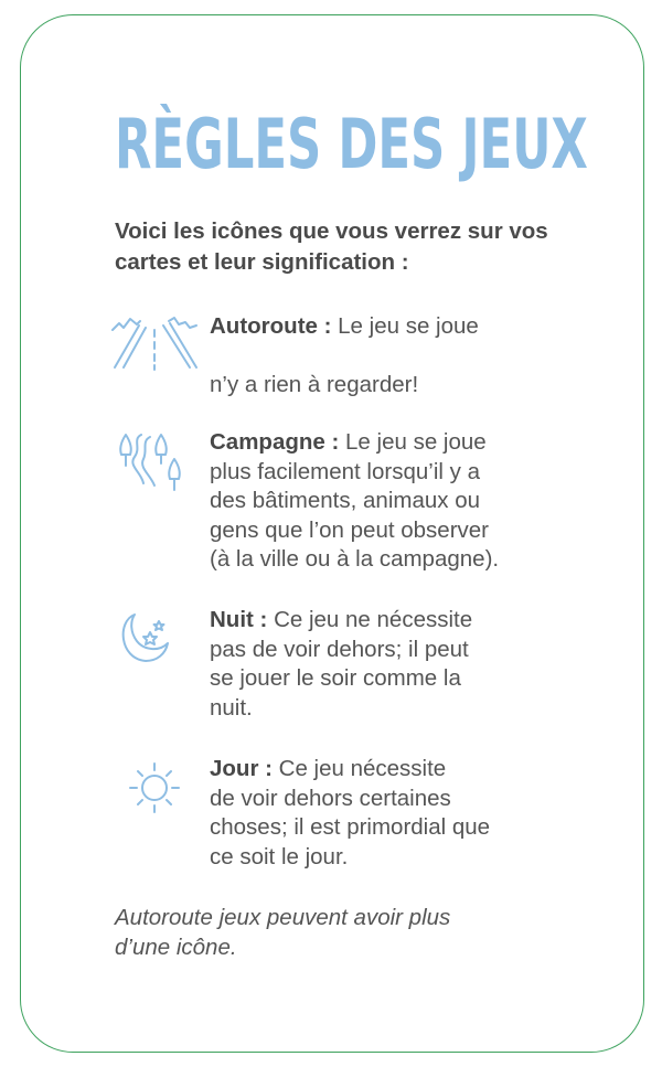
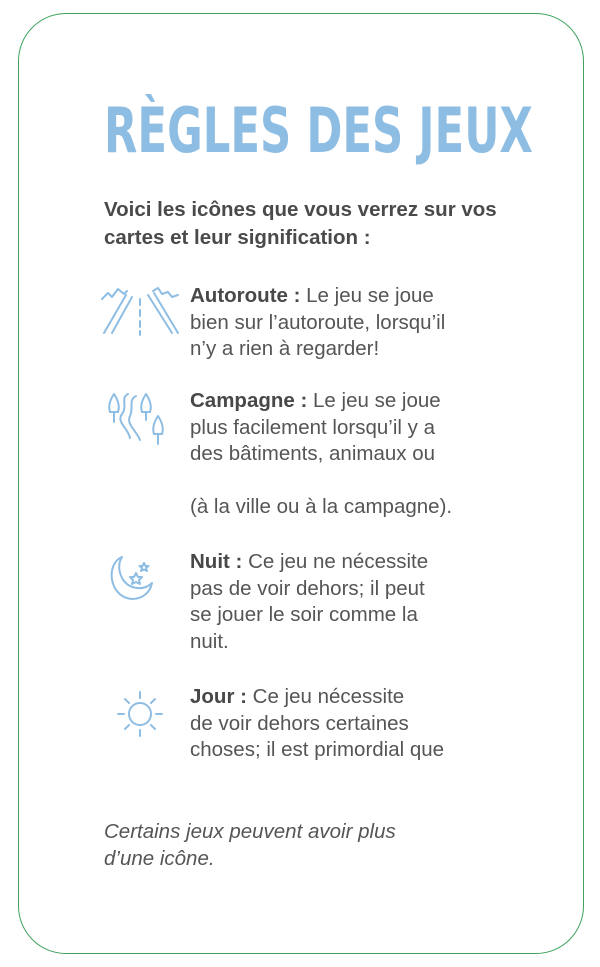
  RÈGLES DES JEUX
  Voici les icônes que vous verrez sur vos cartes et leur signification :
  Autoroute : Le jeu se joue
+ bien sur l’autoroute, lorsqu’il
  n’y a rien à regarder!
  Campagne : Le jeu se joue
  plus facilement lorsqu’il y a
  des bâtiments, animaux ou
- gens que l’on peut observer
  (à la ville ou à la campagne).
  Nuit : Ce jeu ne nécessite
  pas de voir dehors; il peut
  se jouer le soir comme la
  nuit.
  Jour : Ce jeu nécessite
  de voir dehors certaines
  choses; il est primordial que
- ce soit le jour.
- Autoroute jeux peuvent avoir plus
+ Certains jeux peuvent avoir plus
  d’une icône.
